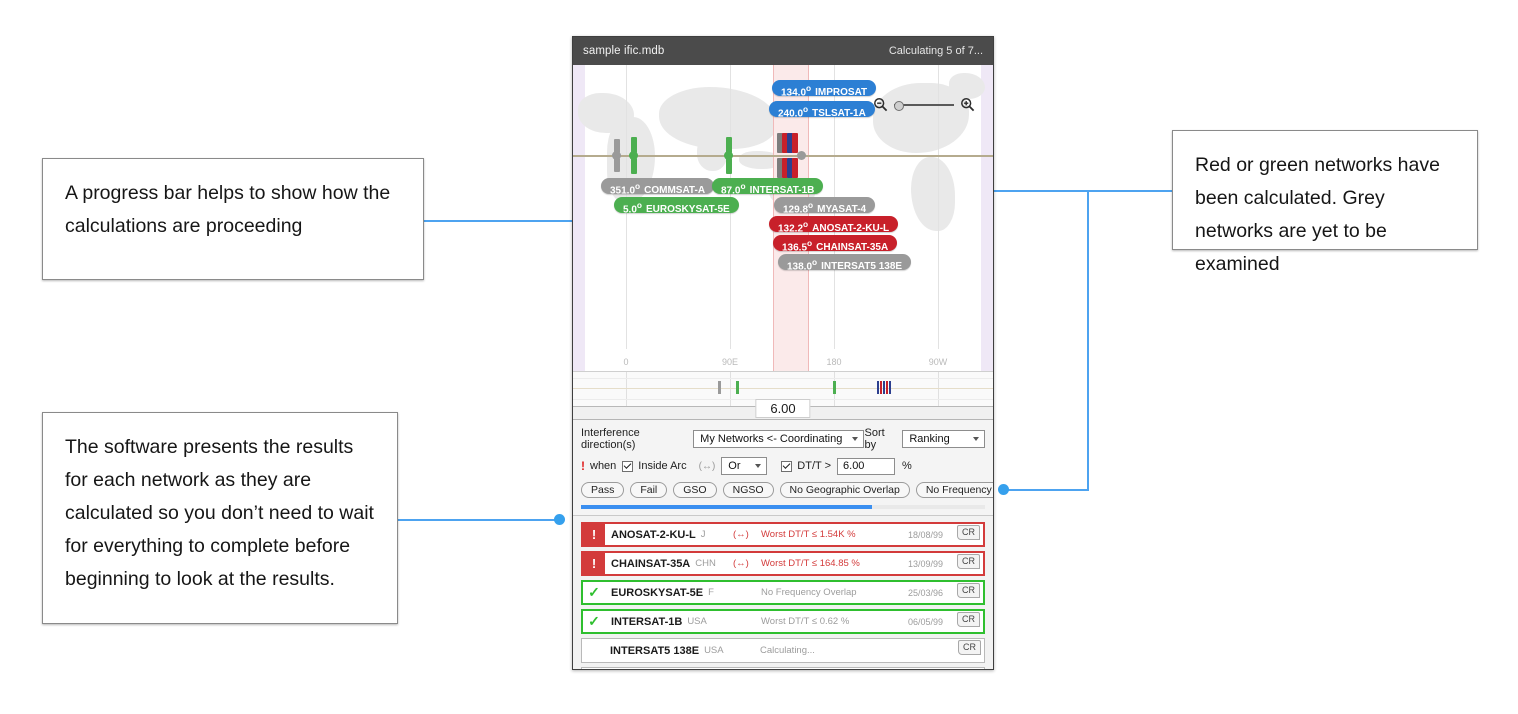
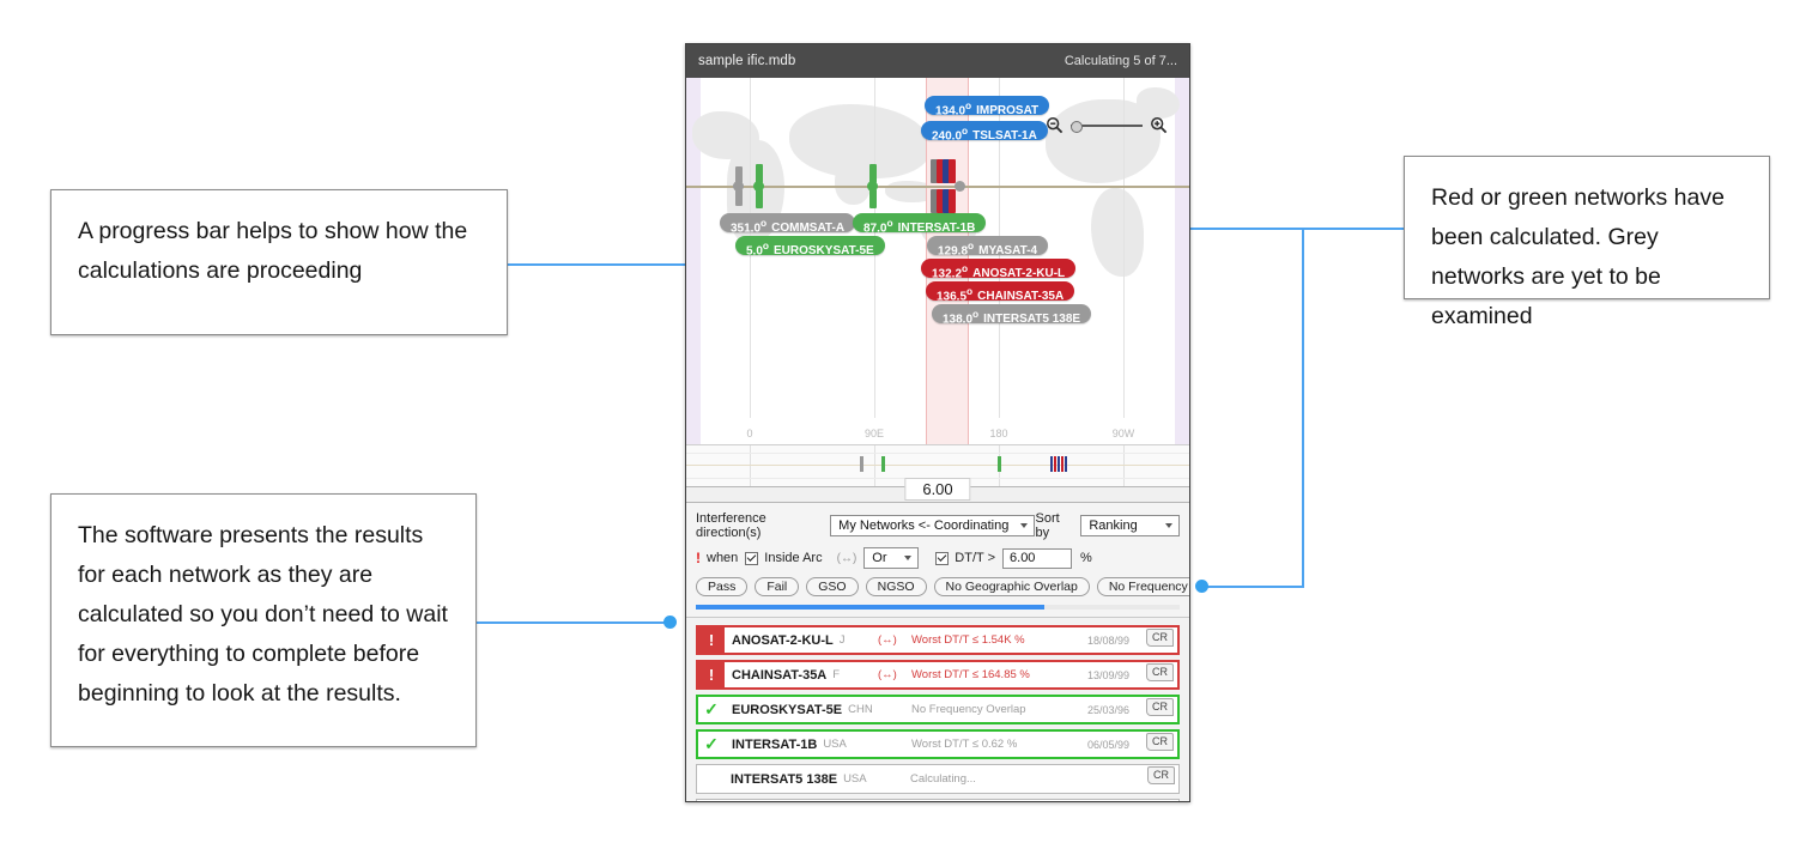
  A progress bar helps to show how the calculations are proceeding
  The software presents the results for each network as they are calculated so you don’t need to wait for everything to complete before beginning to look at the results.
  Red or green networks have been calculated. Grey networks are yet to be examined
  sample ific.mdb
  Calculating 5 of 7...
  134.0o IMPROSAT
  240.0o TSLSAT-1A
  351.0o COMMSAT-A
  87.0o INTERSAT-1B
  5.0o EUROSKYSAT-5E
  129.8o MYASAT-4
  132.2o ANOSAT-2-KU-L
  136.5o CHAINSAT-35A
  138.0o INTERSAT5 138E
  0
  90E
  180
  90W
  6.00
  Interference direction(s)
  My Networks <- Coordinating
  Sort by
  Ranking
  !
  when
  Inside Arc
  (↔)
  Or
  DT/T >
  6.00
  %
  Pass
  Fail
  GSO
  NGSO
  No Geographic Overlap
  !
  ANOSAT-2-KU-L
  J
  (↔)
  Worst DT/T ≤ 1.54K %
  18/08/99
  CR
  !
  CHAINSAT-35A
- CHN
+ F
  (↔)
  Worst DT/T ≤ 164.85 %
  13/09/99
  CR
  ✓
  EUROSKYSAT-5E
- F
+ CHN
  No Frequency Overlap
  25/03/96
  CR
  ✓
  INTERSAT-1B
  USA
  Worst DT/T ≤ 0.62 %
  06/05/99
  CR
  INTERSAT5 138E
  USA
  Calculating...
  CR
